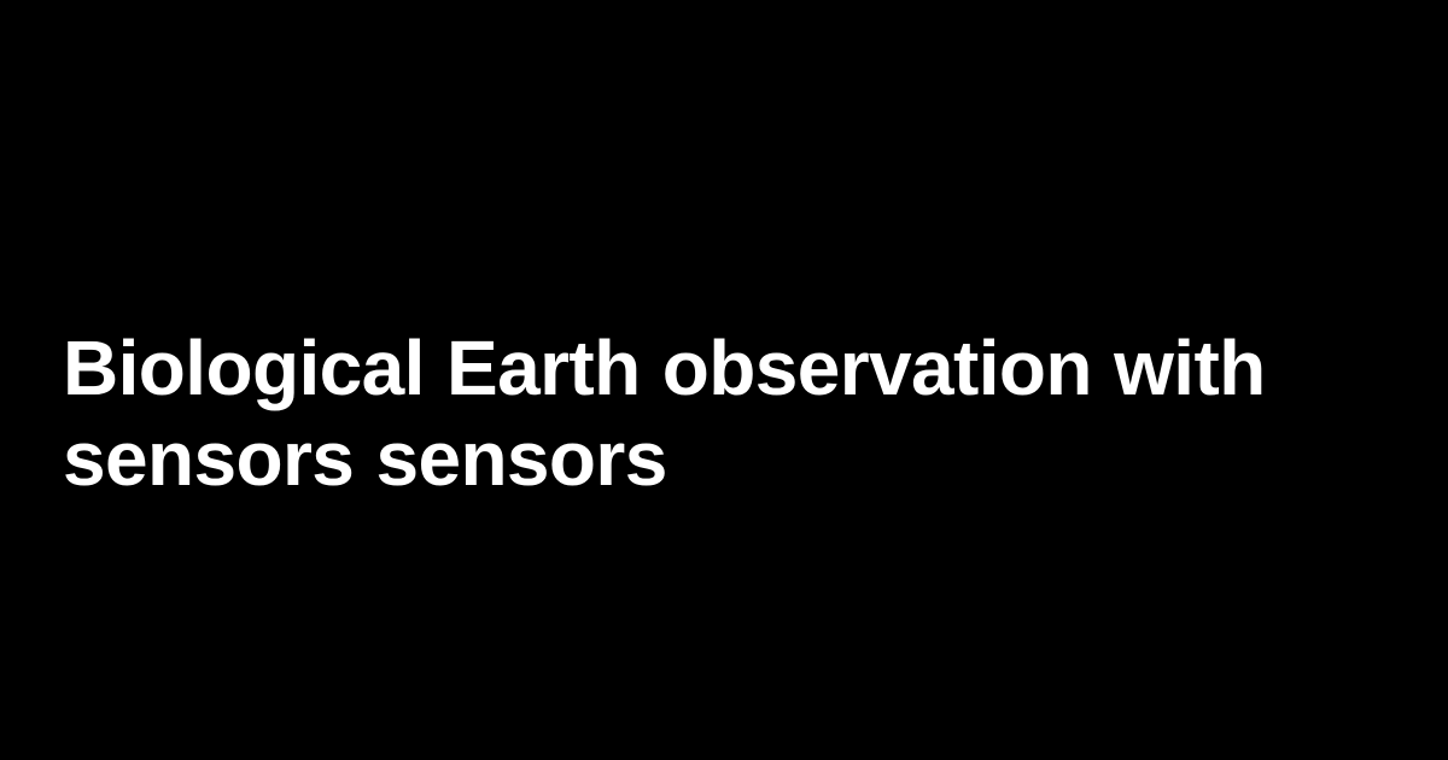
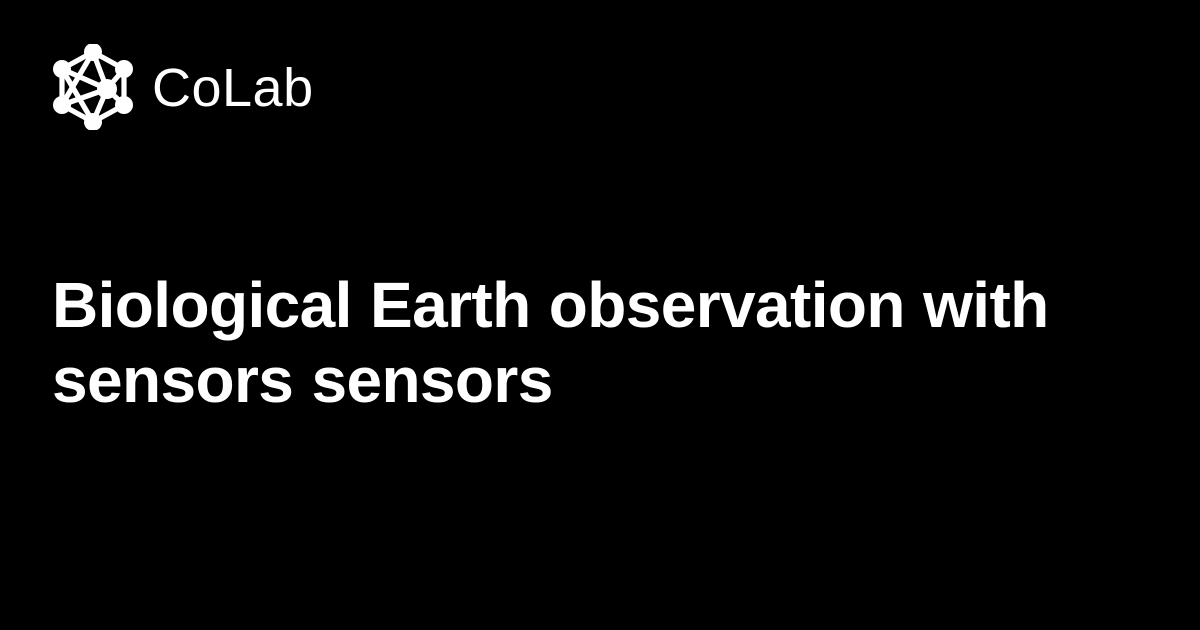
+ CoLab
  Biological Earth observation with sensors sensors
